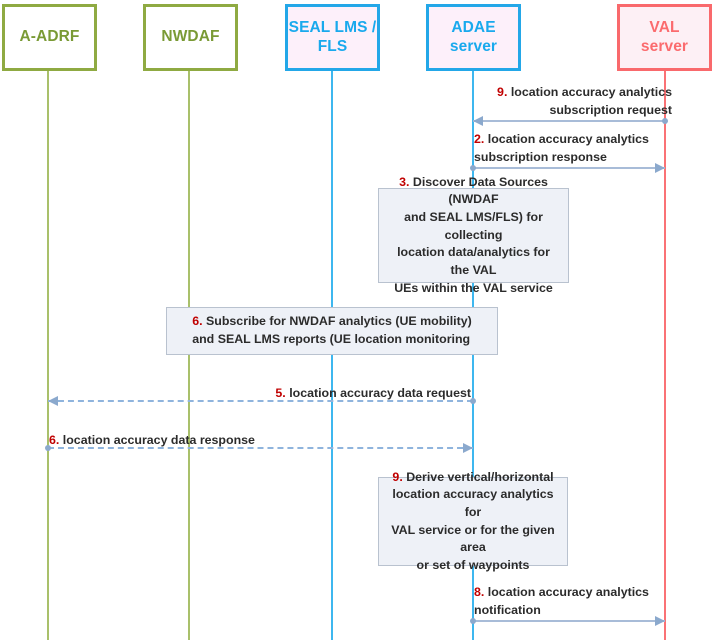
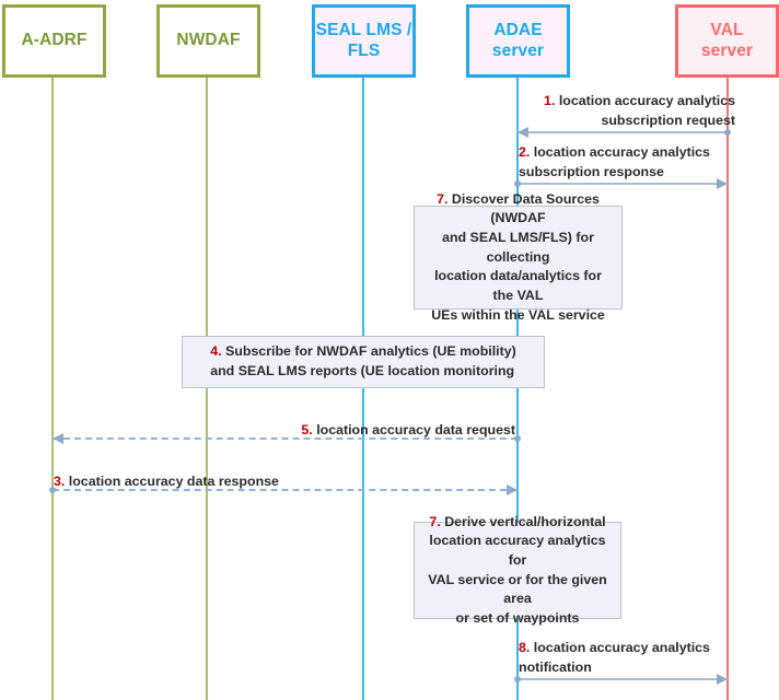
  A-ADRF
  NWDAF
  SEAL LMS /
  FLS
  ADAE
  server
  VAL
  server
- 3. Discover Data Sources (NWDAF
+ 7. Discover Data Sources (NWDAF
  and SEAL LMS/FLS) for collecting
  location data/analytics for the VAL
  UEs within the VAL service
- 6. Subscribe for NWDAF analytics (UE mobility)
+ 4. Subscribe for NWDAF analytics (UE mobility)
  and SEAL LMS reports (UE location monitoring
- 9. Derive vertical/horizontal
+ 7. Derive vertical/horizontal
  location accuracy analytics for
  VAL service or for the given area
  or set of waypoints
- 9. location accuracy analytics
+ 1. location accuracy analytics
  subscription request
  2. location accuracy analytics
  subscription response
  5. location accuracy data request
- 6. location accuracy data response
+ 3. location accuracy data response
  8. location accuracy analytics
  notification
